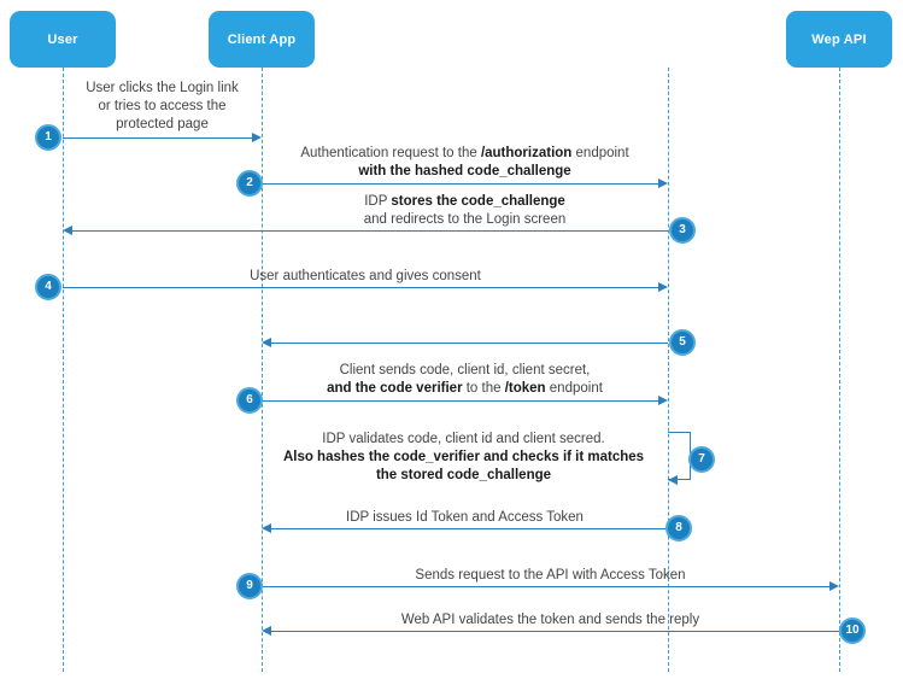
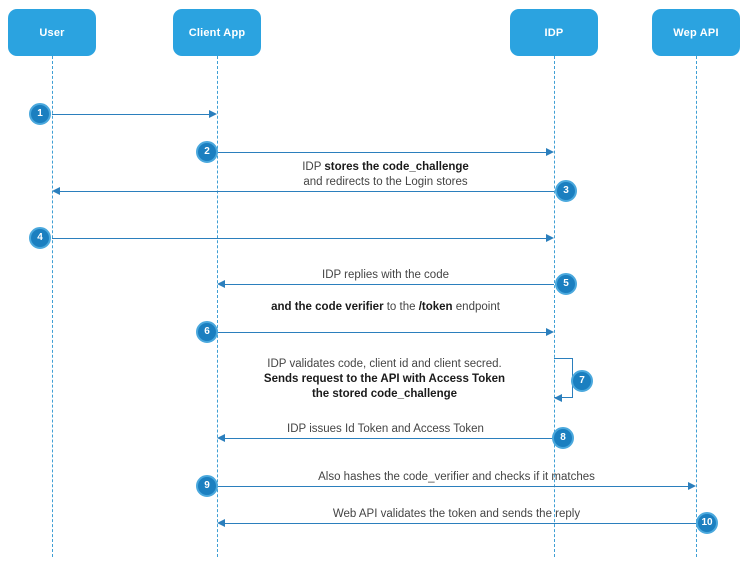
  User
  Client App
+ IDP
  Wep API
- User clicks the Login link
- or tries to access the
- protected page
  1
- Authentication request to the /authorization endpoint
- with the hashed code_challenge
  2
  IDP stores the code_challenge
- and redirects to the Login screen
+ and redirects to the Login stores
  3
- User authenticates and gives consent
  4
+ IDP replies with the code
  5
- Client sends code, client id, client secret,
  and the code verifier to the /token endpoint
  6
  IDP validates code, client id and client secred.
- Also hashes the code_verifier and checks if it matches
+ Sends request to the API with Access Token
  the stored code_challenge
  7
  IDP issues Id Token and Access Token
  8
- Sends request to the API with Access Token
+ Also hashes the code_verifier and checks if it matches
  9
  Web API validates the token and sends the reply
  10
